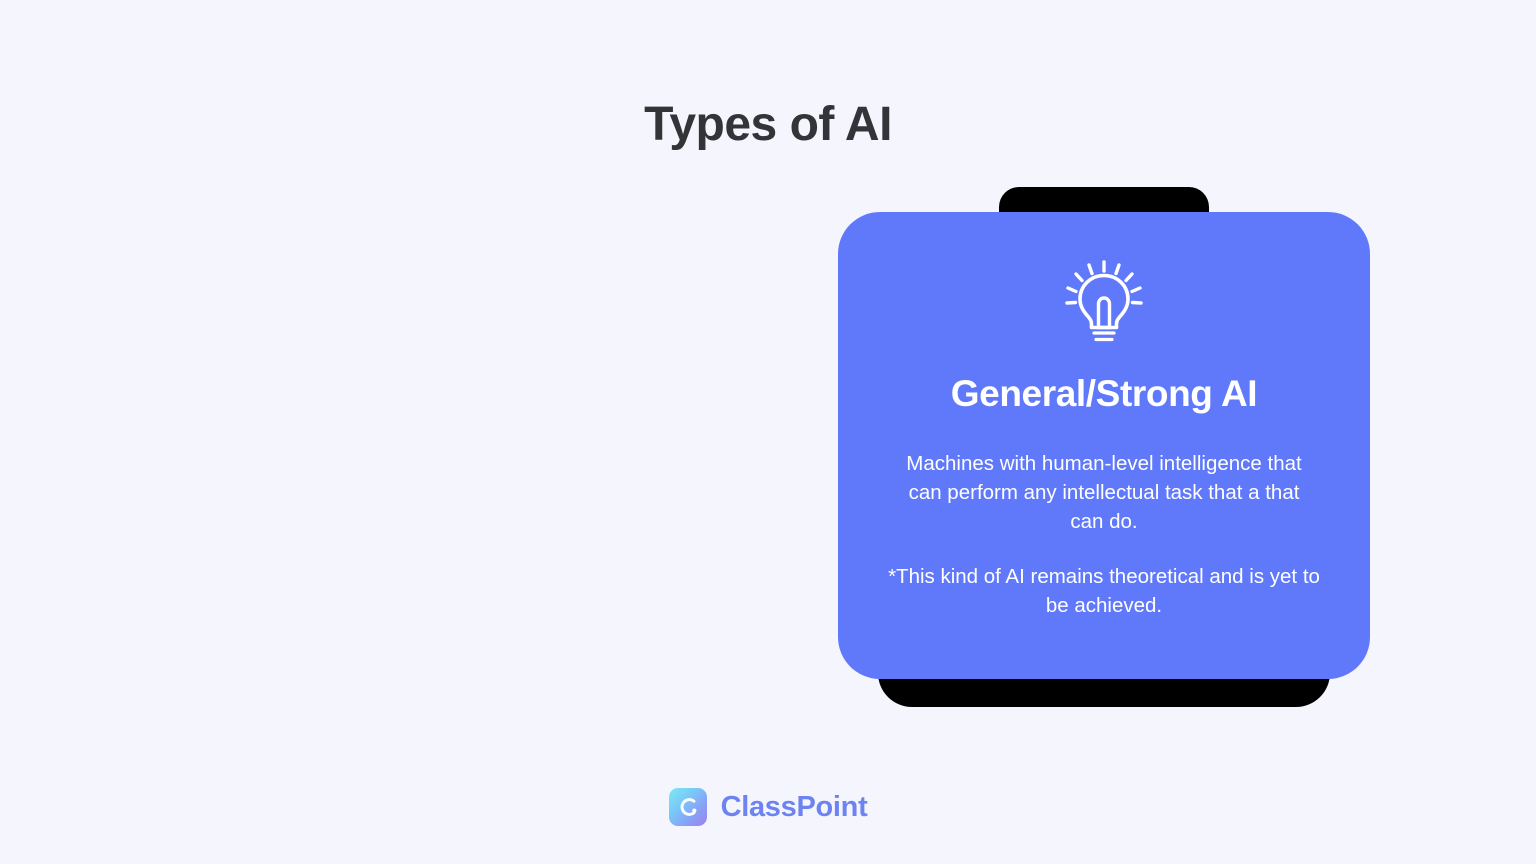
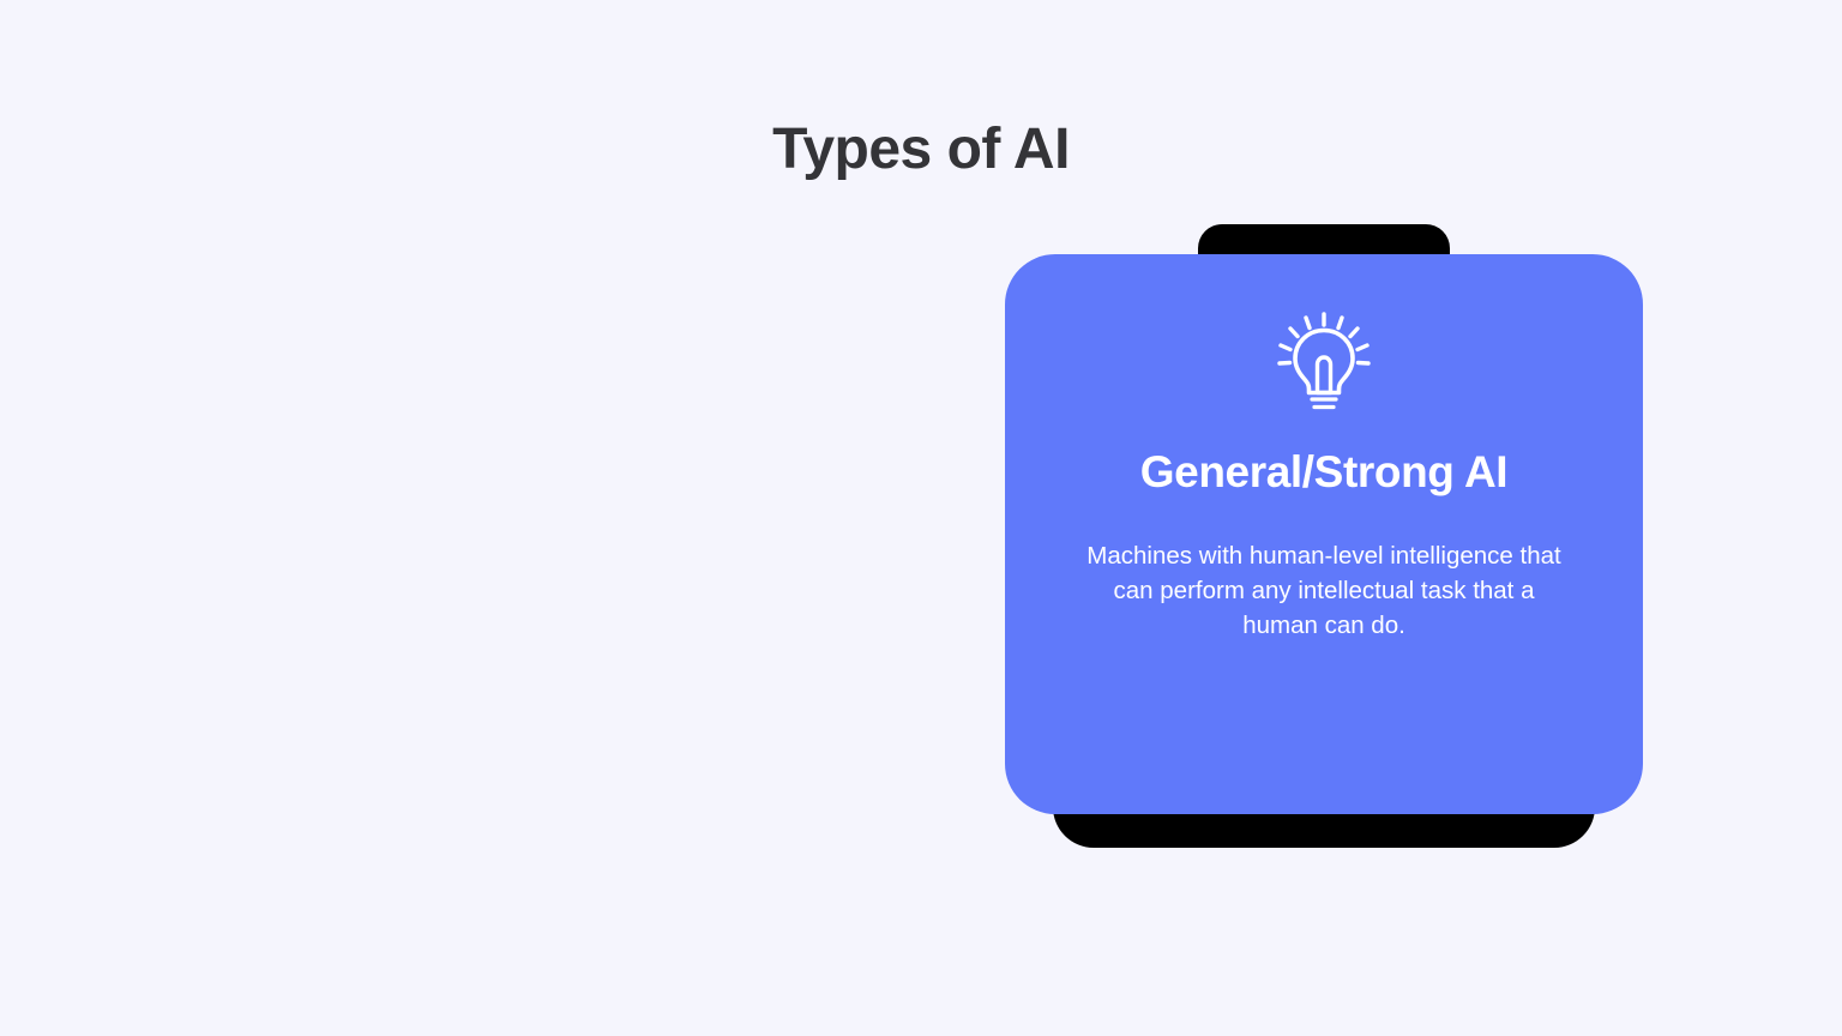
  Types of AI
  General/Strong AI
- Machines with human-level intelligence that can perform any intellectual task that a that can do.
+ Machines with human-level intelligence that can perform any intellectual task that a human can do.
- *This kind of AI remains theoretical and is yet to be achieved.
- ClassPoint
